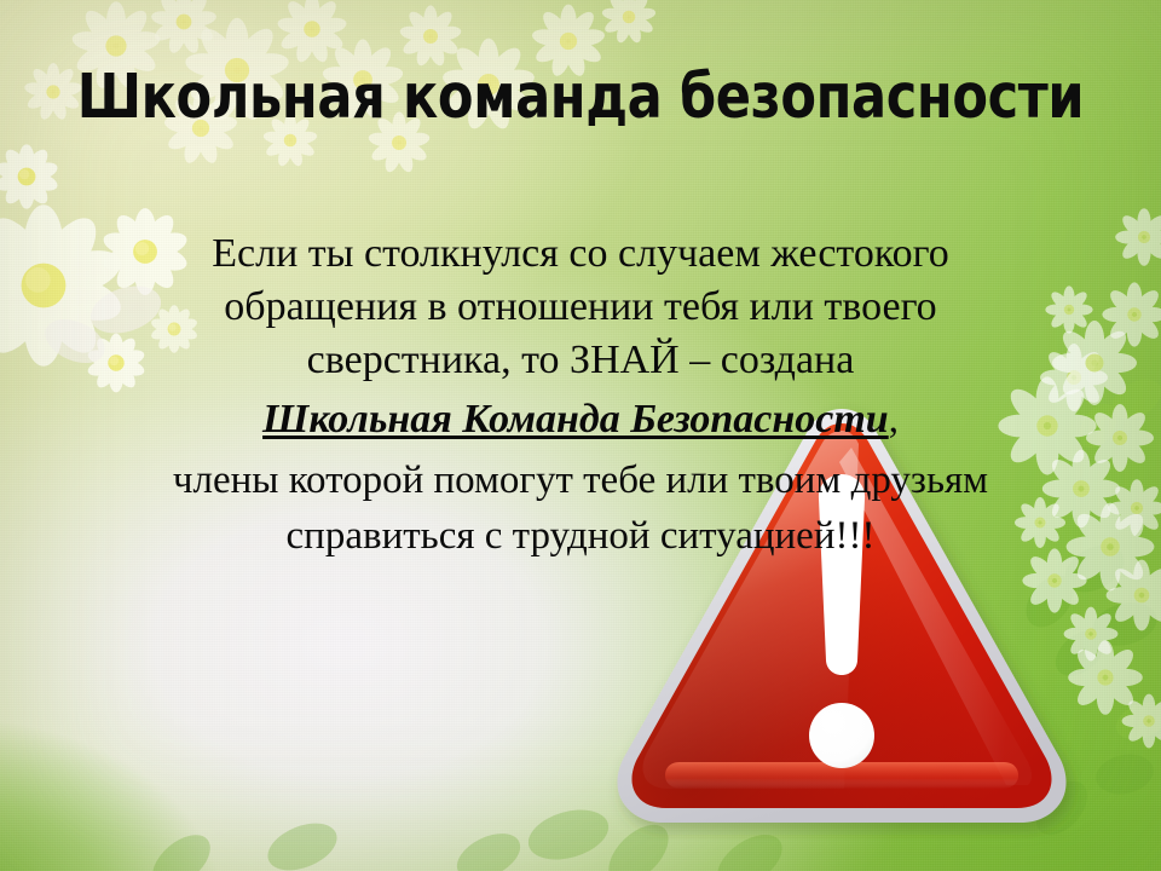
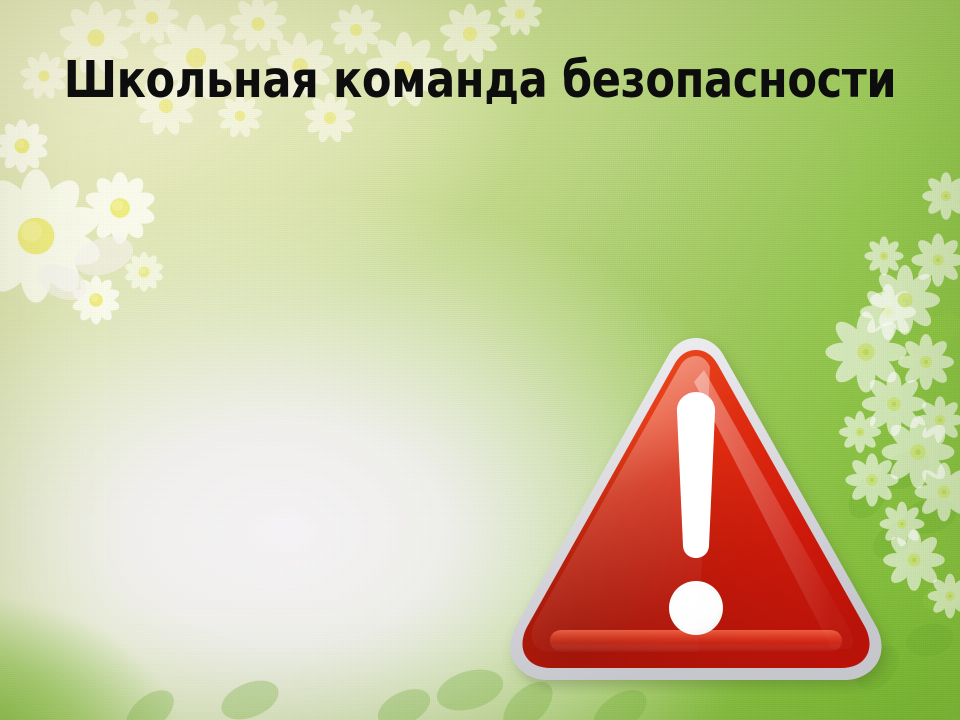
  Школьная команда безопасности
- Если ты столкнулся со случаем жестокого
- обращения в отношении тебя или твоего
- сверстника, то ЗНАЙ – создана
- Школьная Команда Безопасности,
- члены которой помогут тебе или твоим друзьям
- справиться с трудной ситуацией!!!
